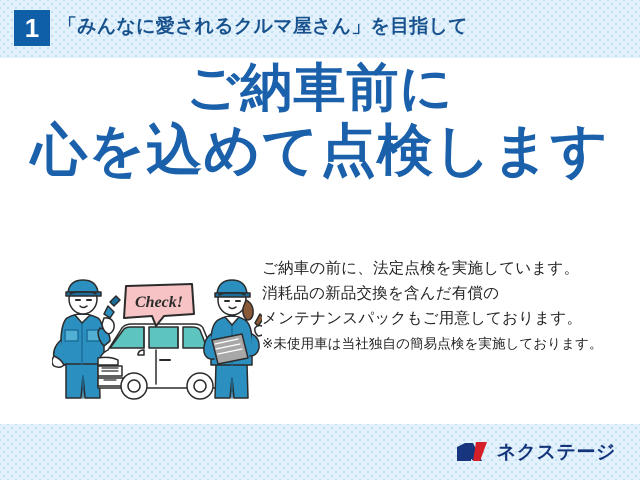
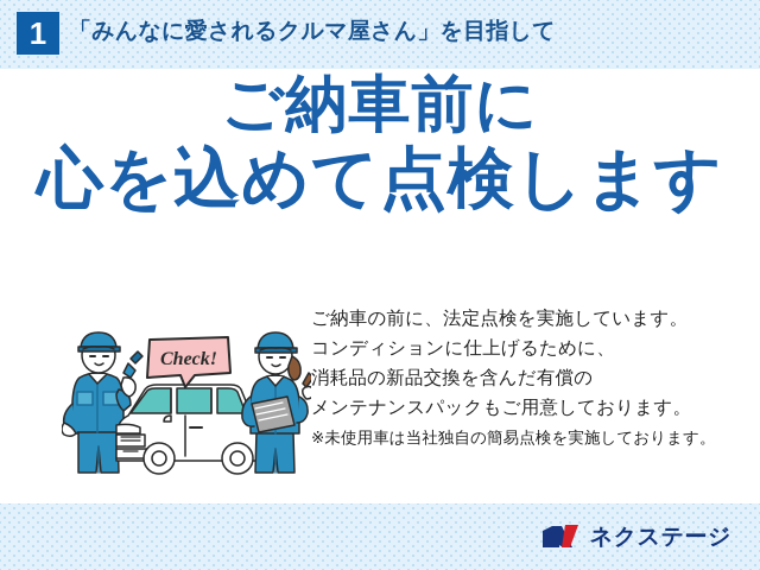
  1
  「みんなに愛されるクルマ屋さん」を目指して
  ご納車前に
  心を込めて点検します
  Check!
  ご納車の前に、法定点検を実施しています。
+ コンディションに仕上げるために、
  消耗品の新品交換を含んだ有償の
  メンテナンスパックもご用意しております。
  ※未使用車は当社独自の簡易点検を実施しております。
  ネクステージ
